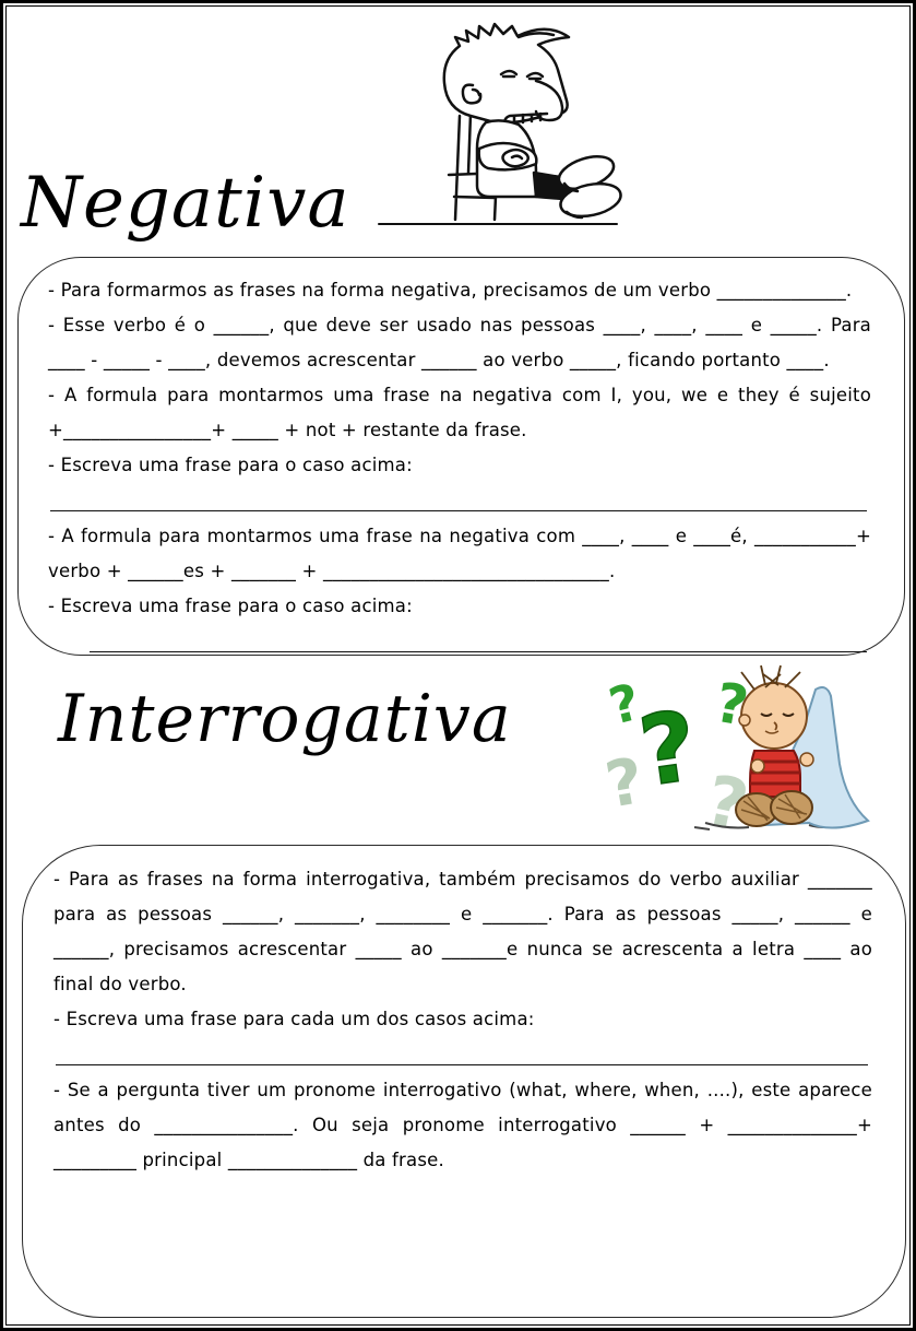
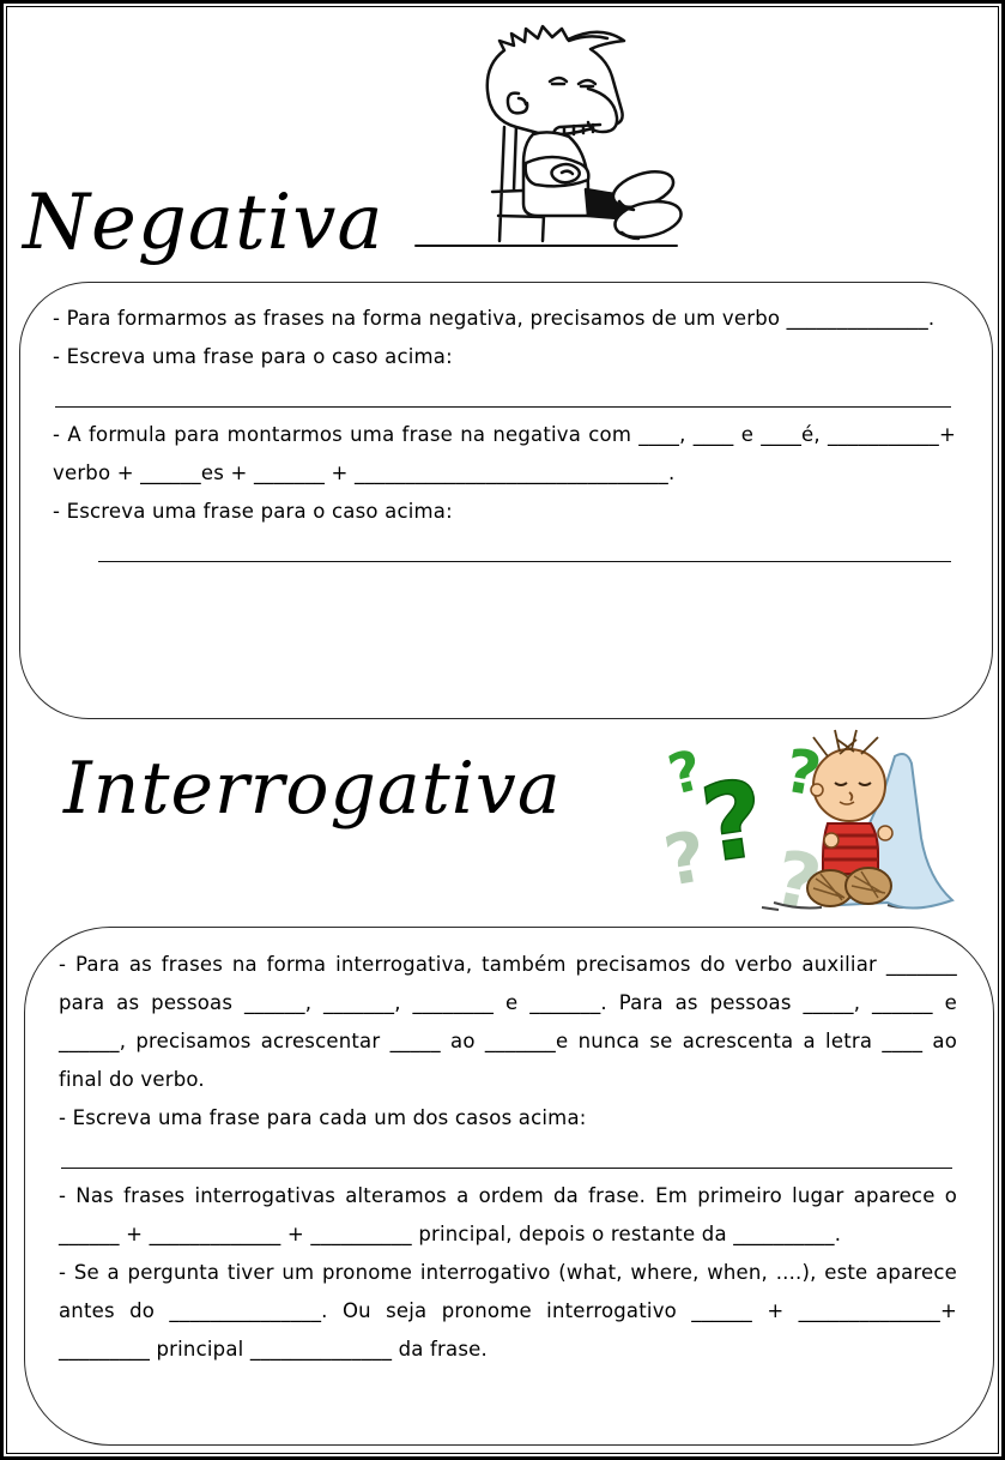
  Negativa
  - Para formarmos as frases na forma negativa, precisamos de um verbo ______________.
- - Esse verbo é o ______, que deve ser usado nas pessoas ____, ____, ____ e _____. Para ____ - _____ - ____, devemos acrescentar ______ ao verbo _____, ficando portanto ____.
- - A formula para montarmos uma frase na negativa com I, you, we e they é sujeito +________________+ _____ + not + restante da frase.
  - Escreva uma frase para o caso acima:
  - A formula para montarmos uma frase na negativa com ____, ____ e ____é, ___________+ verbo + ______es + _______ + _______________________________.
  - Escreva uma frase para o caso acima:
  Interrogativa
  - Para as frases na forma interrogativa, também precisamos do verbo auxiliar _______ para as pessoas ______, _______, ________ e _______. Para as pessoas _____, ______ e ______, precisamos acrescentar _____ ao _______e nunca se acrescenta a letra ____ ao final do verbo.
  - Escreva uma frase para cada um dos casos acima:
+ - Nas frases interrogativas alteramos a ordem da frase. Em primeiro lugar aparece o ______ + _____________ + __________ principal, depois o restante da __________.
  - Se a pergunta tiver um pronome interrogativo (what, where, when, ....), este aparece antes do _______________. Ou seja pronome interrogativo ______ + ______________+ _________ principal ______________ da frase.
